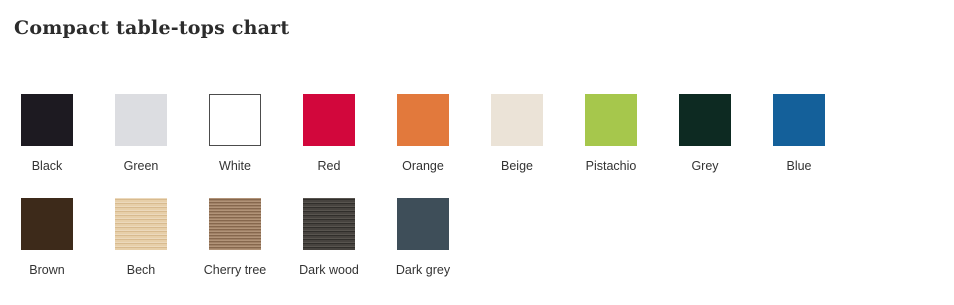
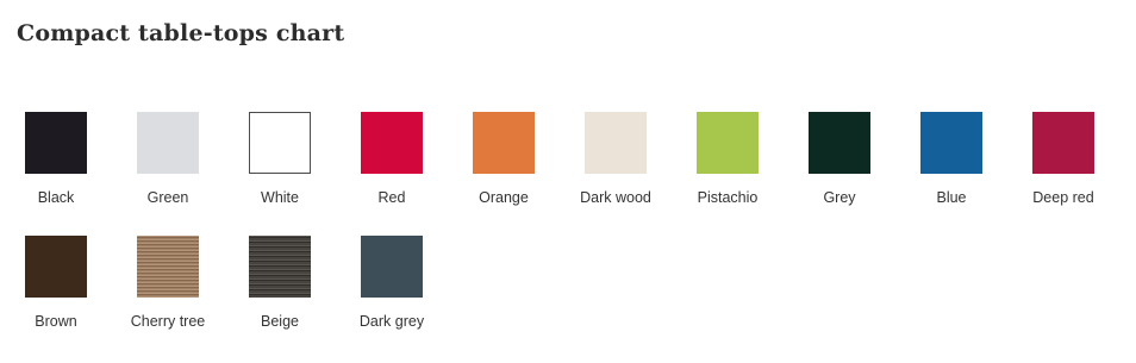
  Compact table-tops chart
  Black
  Green
  White
  Red
  Orange
- Beige
+ Dark wood
  Pistachio
  Grey
  Blue
+ Deep red
  Brown
- Bech
  Cherry tree
- Dark wood
+ Beige
  Dark grey
